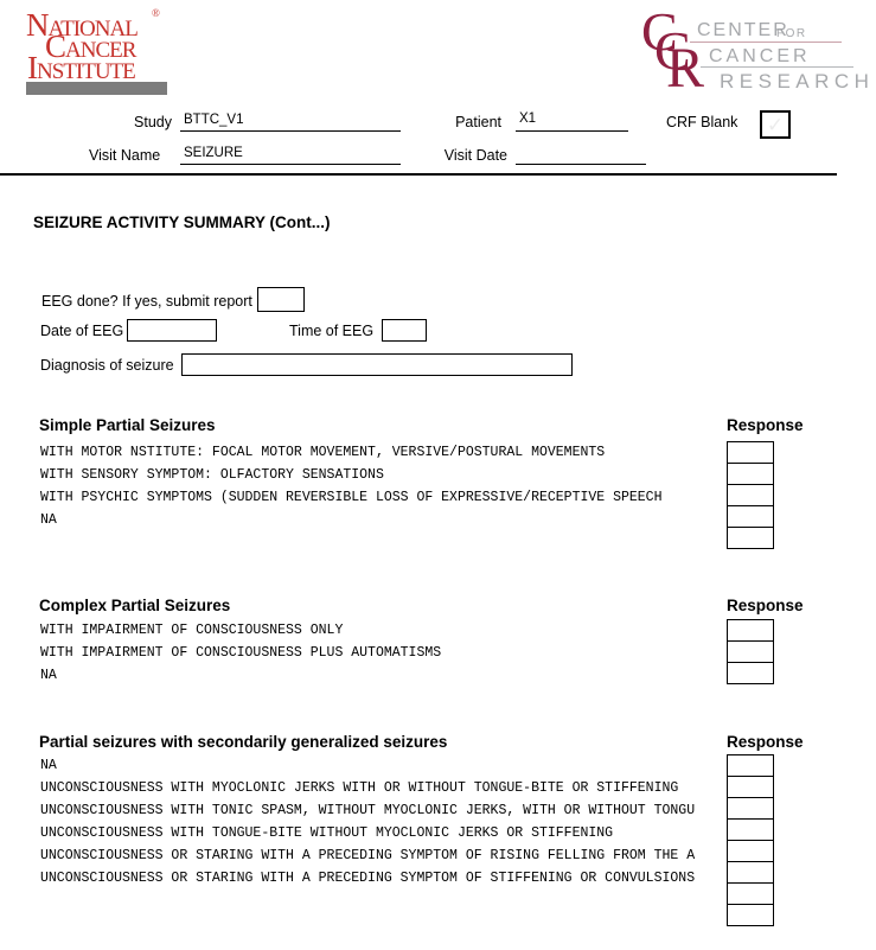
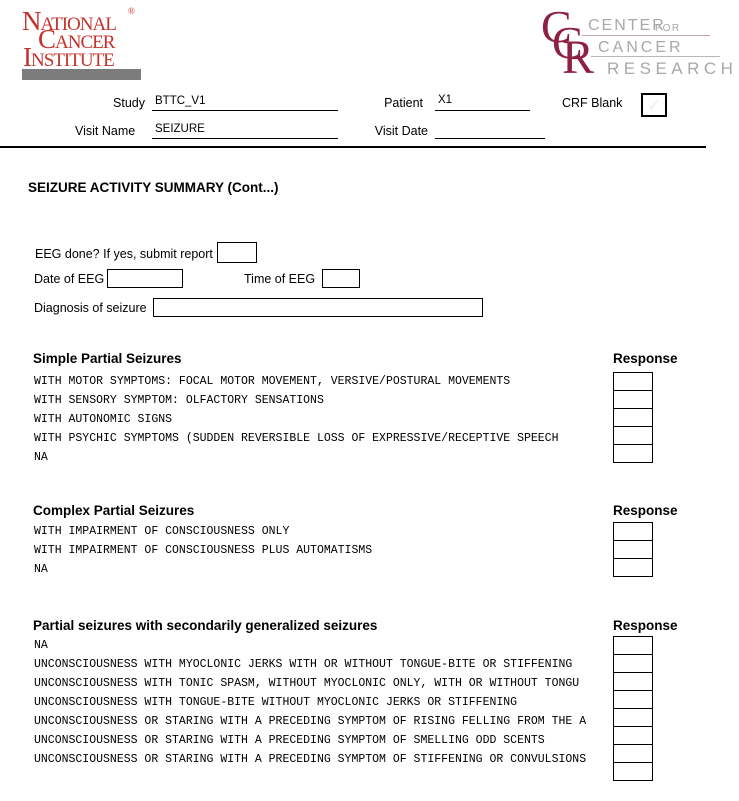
  NATIONAL
  CANCER
  INSTITUTE
  ®
  C
  C
  R
  CENTER
  FOR
  CANCER
  RESEARCH
  Study
  BTTC_V1
  Patient
  X1
  CRF Blank
  Visit Name
  SEIZURE
  Visit Date
  SEIZURE ACTIVITY SUMMARY (Cont...)
  EEG done? If yes, submit report
  Date of EEG
  Time of EEG
  Diagnosis of seizure
  Simple Partial Seizures
  Response
- WITH MOTOR NSTITUTE: FOCAL MOTOR MOVEMENT, VERSIVE/POSTURAL MOVEMENTS
+ WITH MOTOR SYMPTOMS: FOCAL MOTOR MOVEMENT, VERSIVE/POSTURAL MOVEMENTS
  WITH SENSORY SYMPTOM: OLFACTORY SENSATIONS
+ WITH AUTONOMIC SIGNS
  WITH PSYCHIC SYMPTOMS (SUDDEN REVERSIBLE LOSS OF EXPRESSIVE/RECEPTIVE SPEECH
  NA
  Complex Partial Seizures
  Response
  WITH IMPAIRMENT OF CONSCIOUSNESS ONLY
  WITH IMPAIRMENT OF CONSCIOUSNESS PLUS AUTOMATISMS
  NA
  Partial seizures with secondarily generalized seizures
  Response
  NA
  UNCONSCIOUSNESS WITH MYOCLONIC JERKS WITH OR WITHOUT TONGUE-BITE OR STIFFENING
- UNCONSCIOUSNESS WITH TONIC SPASM, WITHOUT MYOCLONIC JERKS, WITH OR WITHOUT TONGU
+ UNCONSCIOUSNESS WITH TONIC SPASM, WITHOUT MYOCLONIC ONLY, WITH OR WITHOUT TONGU
  UNCONSCIOUSNESS WITH TONGUE-BITE WITHOUT MYOCLONIC JERKS OR STIFFENING
  UNCONSCIOUSNESS OR STARING WITH A PRECEDING SYMPTOM OF RISING FELLING FROM THE A
+ UNCONSCIOUSNESS OR STARING WITH A PRECEDING SYMPTOM OF SMELLING ODD SCENTS
  UNCONSCIOUSNESS OR STARING WITH A PRECEDING SYMPTOM OF STIFFENING OR CONVULSIONS
